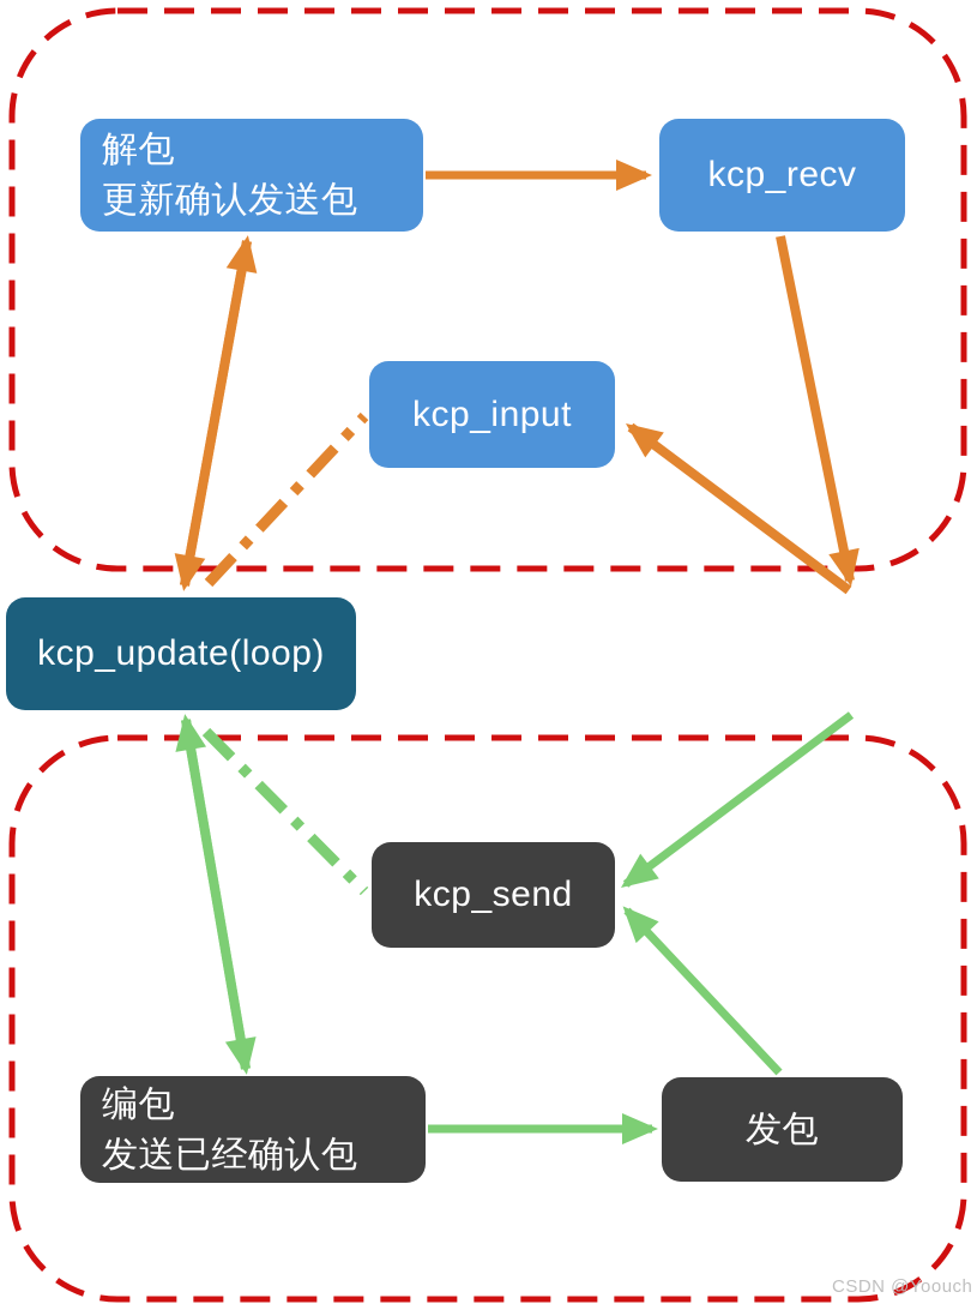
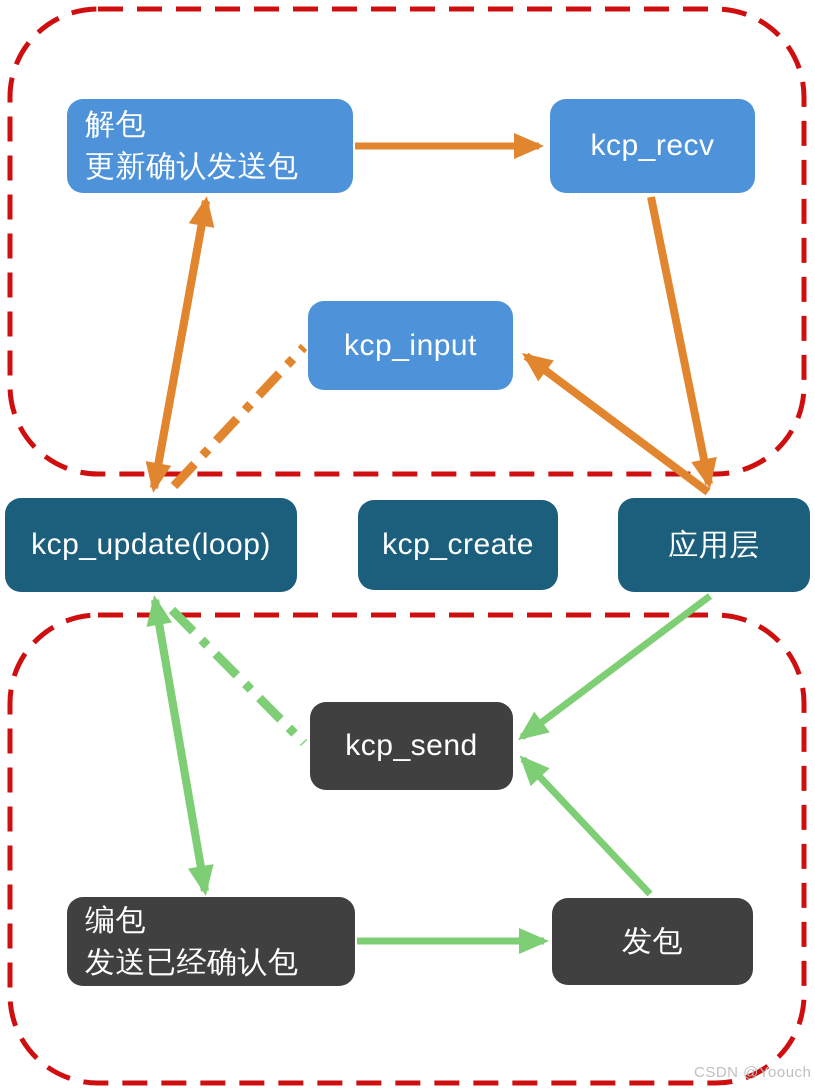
  解包
  更新确认发送包
  kcp_recv
  kcp_input
  kcp_update(loop)
+ kcp_create
+ 应用层
  kcp_send
  编包
  发送已经确认包
  发包
  CSDN @Yoouch
